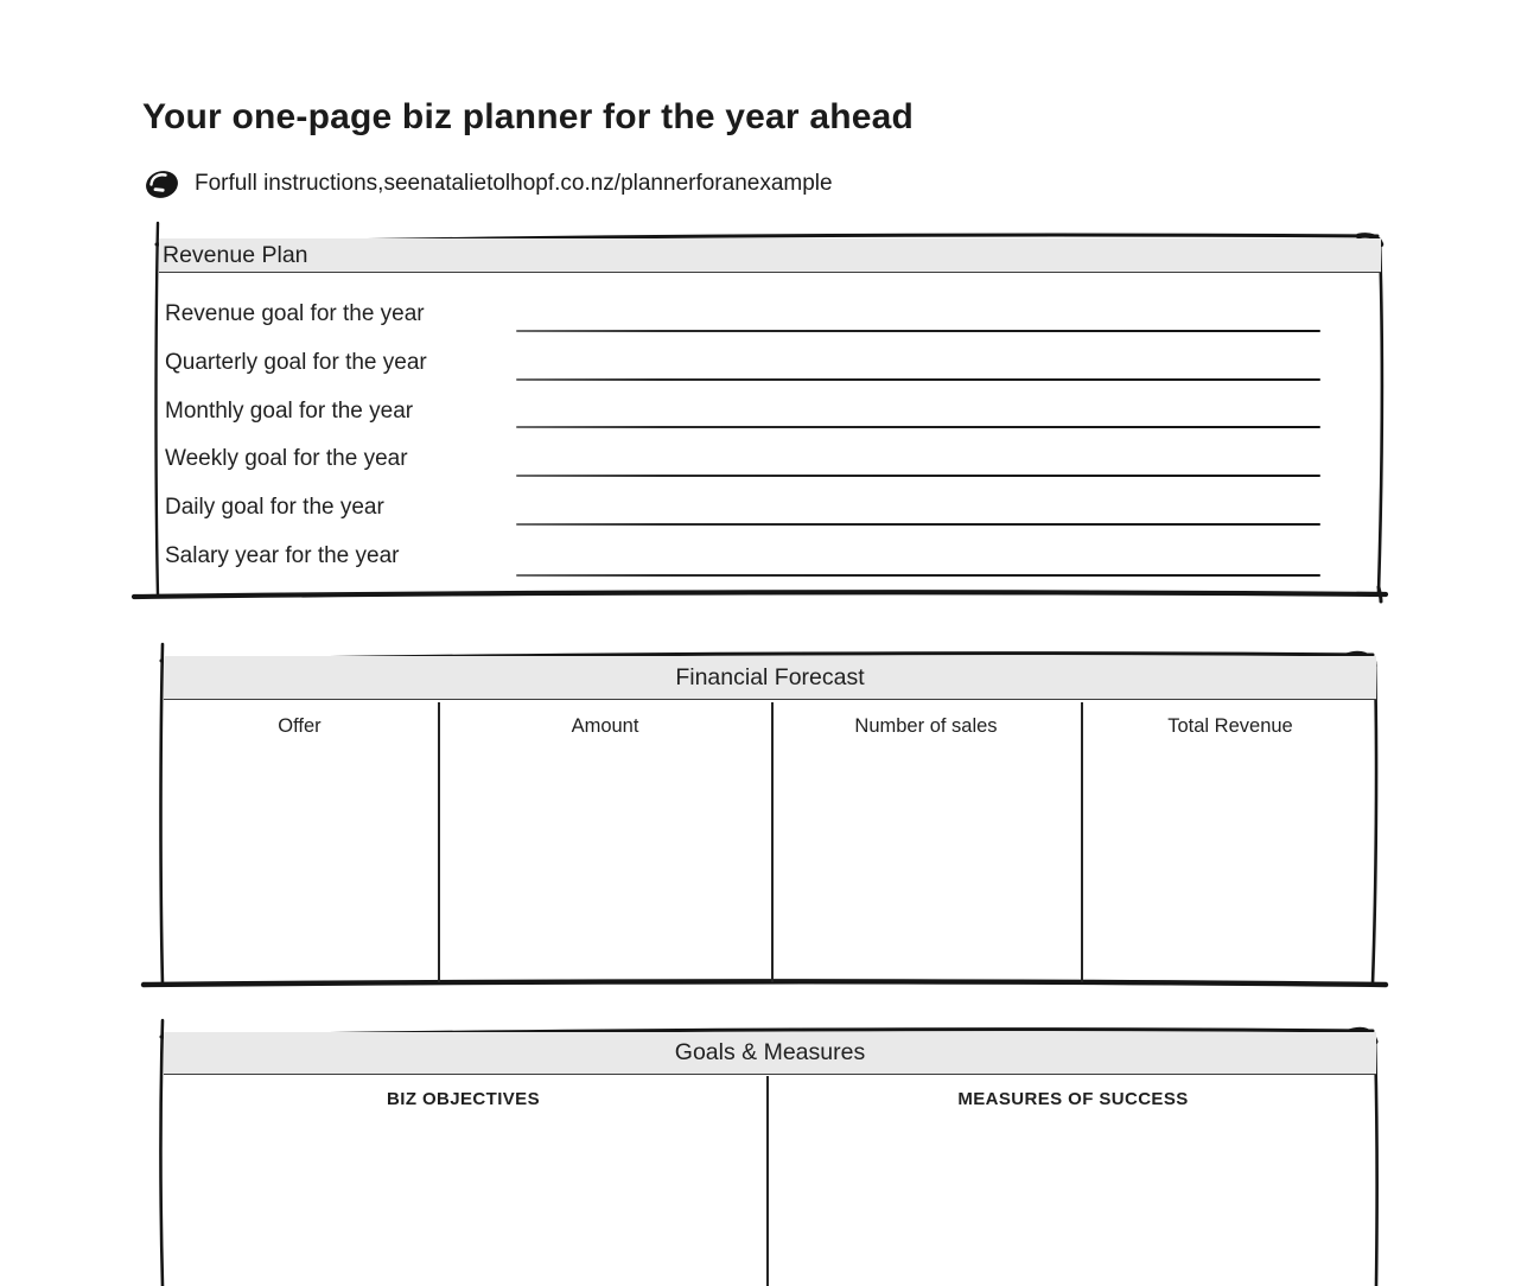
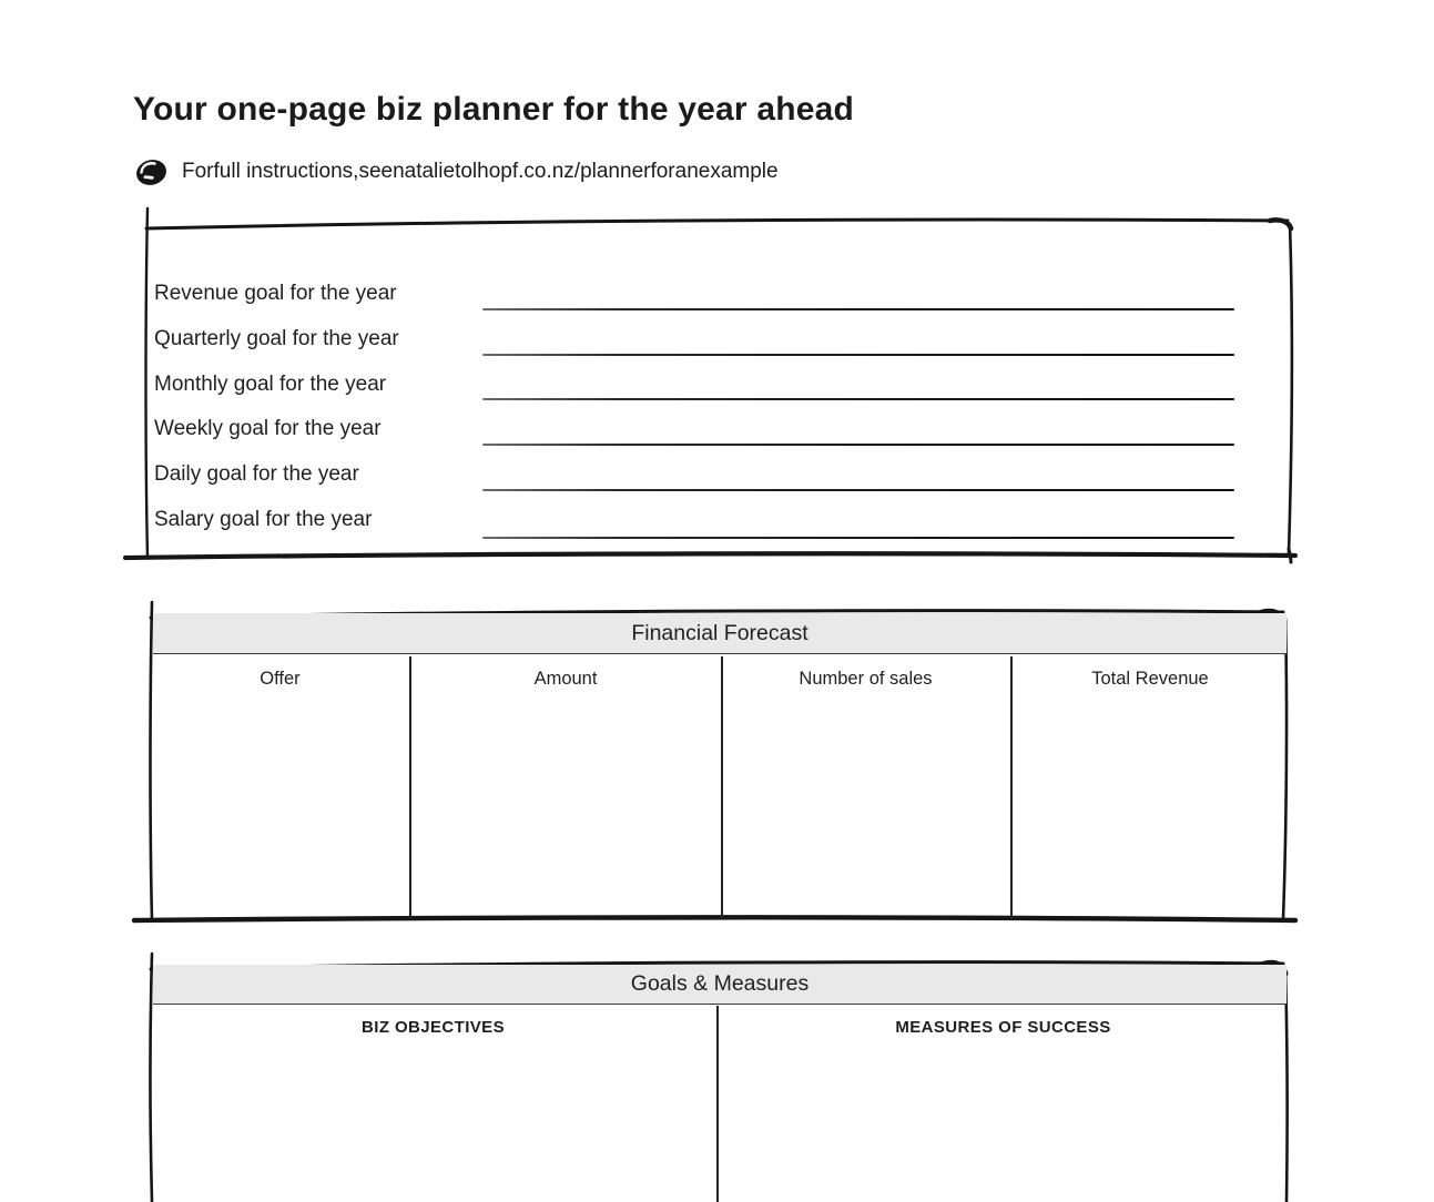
  Your one-page biz planner for the year ahead
  Forfull instructions,seenatalietolhopf.co.nz/plannerforanexample
- Revenue Plan
  Revenue goal for the year
  Quarterly goal for the year
  Monthly goal for the year
  Weekly goal for the year
  Daily goal for the year
- Salary year for the year
+ Salary goal for the year
  Financial Forecast
  Offer
  Amount
  Number of sales
  Total Revenue
  Goals & Measures
  BIZ OBJECTIVES
  MEASURES OF SUCCESS
